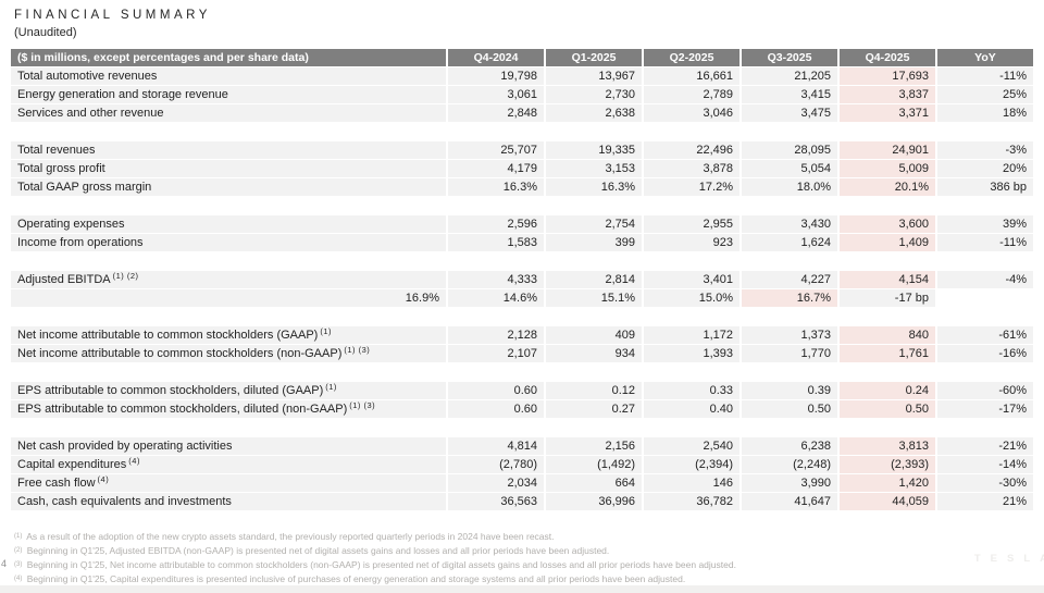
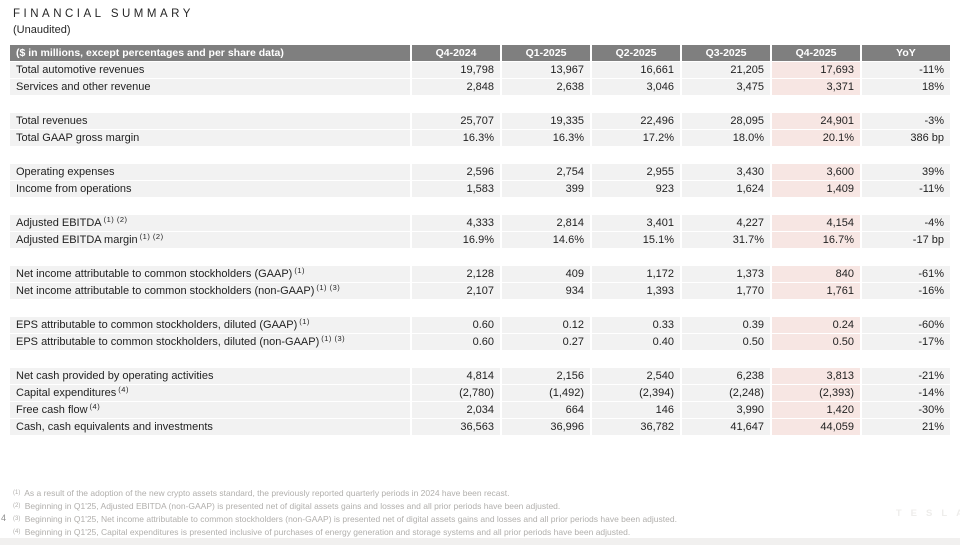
  FINANCIAL SUMMARY
  (Unaudited)
  ($ in millions, except percentages and per share data)
  Q4-2024
  Q1-2025
  Q2-2025
  Q3-2025
  Q4-2025
  YoY
  Total automotive revenues
  19,798
  13,967
  16,661
  21,205
  17,693
  -11%
- Energy generation and storage revenue
- 3,061
- 2,730
- 2,789
- 3,415
- 3,837
- 25%
  Services and other revenue
  2,848
  2,638
  3,046
  3,475
  3,371
  18%
  Total revenues
  25,707
  19,335
  22,496
  28,095
  24,901
  -3%
- Total gross profit
- 4,179
- 3,153
- 3,878
- 5,054
- 5,009
- 20%
  Total GAAP gross margin
  16.3%
  16.3%
  17.2%
  18.0%
  20.1%
  386 bp
  Operating expenses
  2,596
  2,754
  2,955
  3,430
  3,600
  39%
  Income from operations
  1,583
  399
  923
  1,624
  1,409
  -11%
  Adjusted EBITDA (1) (2)
  4,333
  2,814
  3,401
  4,227
  4,154
  -4%
+ Adjusted EBITDA margin (1) (2)
  16.9%
  14.6%
  15.1%
- 15.0%
+ 31.7%
  16.7%
  -17 bp
  Net income attributable to common stockholders (GAAP) (1)
  2,128
  409
  1,172
  1,373
  840
  -61%
  Net income attributable to common stockholders (non-GAAP) (1) (3)
  2,107
  934
  1,393
  1,770
  1,761
  -16%
  EPS attributable to common stockholders, diluted (GAAP) (1)
  0.60
  0.12
  0.33
  0.39
  0.24
  -60%
  EPS attributable to common stockholders, diluted (non-GAAP) (1) (3)
  0.60
  0.27
  0.40
  0.50
  0.50
  -17%
  Net cash provided by operating activities
  4,814
  2,156
  2,540
  6,238
  3,813
  -21%
  Capital expenditures (4)
  (2,780)
  (1,492)
  (2,394)
  (2,248)
  (2,393)
  -14%
  Free cash flow (4)
  2,034
  664
  146
  3,990
  1,420
  -30%
  Cash, cash equivalents and investments
  36,563
  36,996
  36,782
  41,647
  44,059
  21%
  As a result of the adoption of the new crypto assets standard, the previously reported quarterly periods in 2024 have been recast.
  Beginning in Q1'25, Adjusted EBITDA (non-GAAP) is presented net of digital assets gains and losses and all prior periods have been adjusted.
  Beginning in Q1'25, Net income attributable to common stockholders (non-GAAP) is presented net of digital assets gains and losses and all prior periods have been adjusted.
  Beginning in Q1'25, Capital expenditures is presented inclusive of purchases of energy generation and storage systems and all prior periods have been adjusted.
  4
